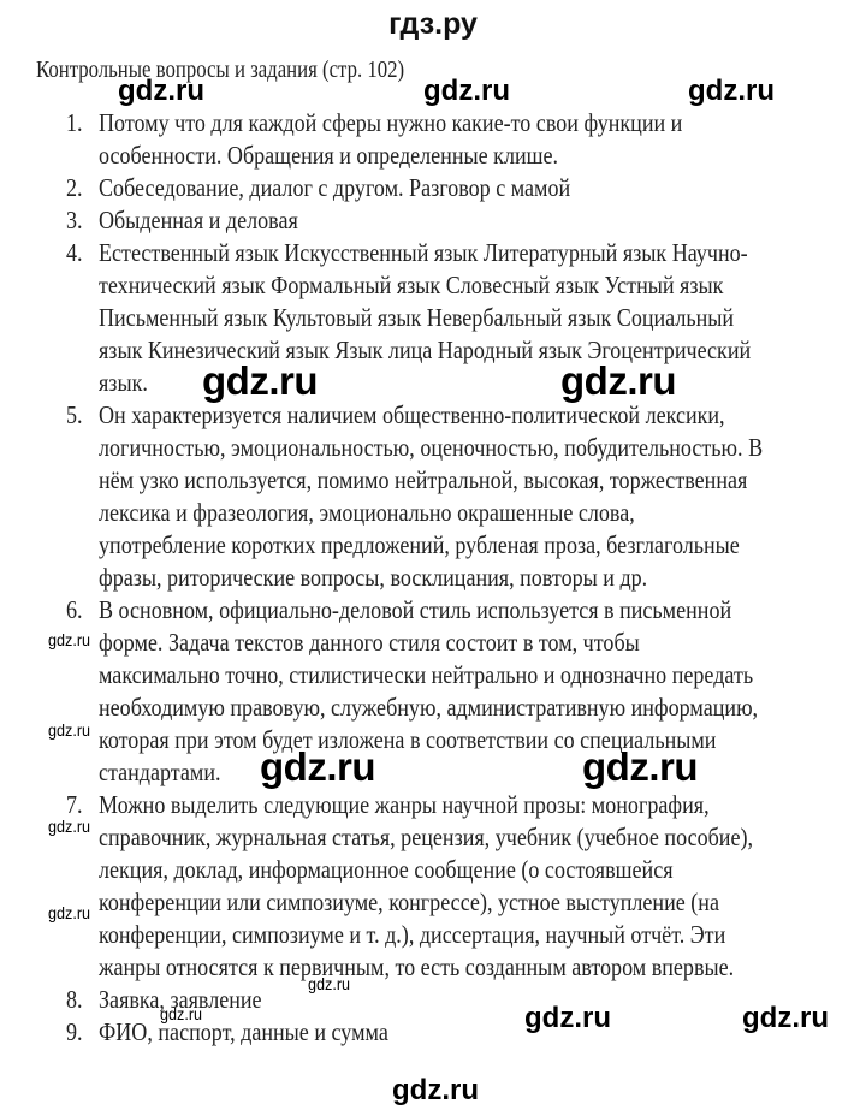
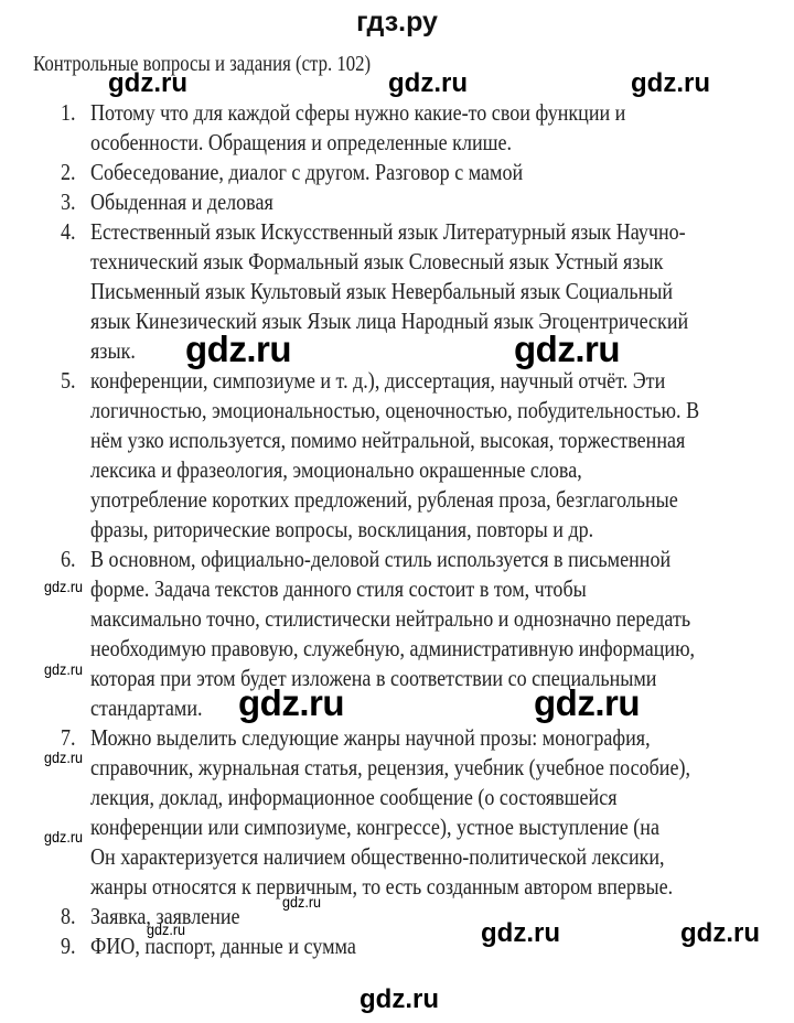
  гдз.ру
  Контрольные вопросы и задания (стр. 102)
  1.
  Потому что для каждой сферы нужно какие-то свои функции и
  особенности. Обращения и определенные клише.
  2.
  Собеседование, диалог с другом. Разговор с мамой
  3.
  Обыденная и деловая
  4.
  Естественный язык Искусственный язык Литературный язык Научно-
  технический язык Формальный язык Словесный язык Устный язык
  Письменный язык Культовый язык Невербальный язык Социальный
  язык Кинезический язык Язык лица Народный язык Эгоцентрический
  язык.
  5.
- Он характеризуется наличием общественно-политической лексики,
+ конференции, симпозиуме и т. д.), диссертация, научный отчёт. Эти
  логичностью, эмоциональностью, оценочностью, побудительностью. В
  нём узко используется, помимо нейтральной, высокая, торжественная
  лексика и фразеология, эмоционально окрашенные слова,
  употребление коротких предложений, рубленая проза, безглагольные
  фразы, риторические вопросы, восклицания, повторы и др.
  6.
  В основном, официально-деловой стиль используется в письменной
  форме. Задача текстов данного стиля состоит в том, чтобы
  максимально точно, стилистически нейтрально и однозначно передать
  необходимую правовую, служебную, административную информацию,
  которая при этом будет изложена в соответствии со специальными
  стандартами.
  7.
  Можно выделить следующие жанры научной прозы: монография,
  справочник, журнальная статья, рецензия, учебник (учебное пособие),
  лекция, доклад, информационное сообщение (о состоявшейся
  конференции или симпозиуме, конгрессе), устное выступление (на
- конференции, симпозиуме и т. д.), диссертация, научный отчёт. Эти
+ Он характеризуется наличием общественно-политической лексики,
  жанры относятся к первичным, то есть созданным автором впервые.
  8.
  Заявка, заявление
  9.
  ФИО, паспорт, данные и сумма
  gdz.ru
  gdz.ru
  gdz.ru
  gdz.ru
  gdz.ru
  gdz.ru
  gdz.ru
  gdz.ru
  gdz.ru
  gdz.ru
  gdz.ru
  gdz.ru
  gdz.ru
  gdz.ru
  gdz.ru
  gdz.ru
